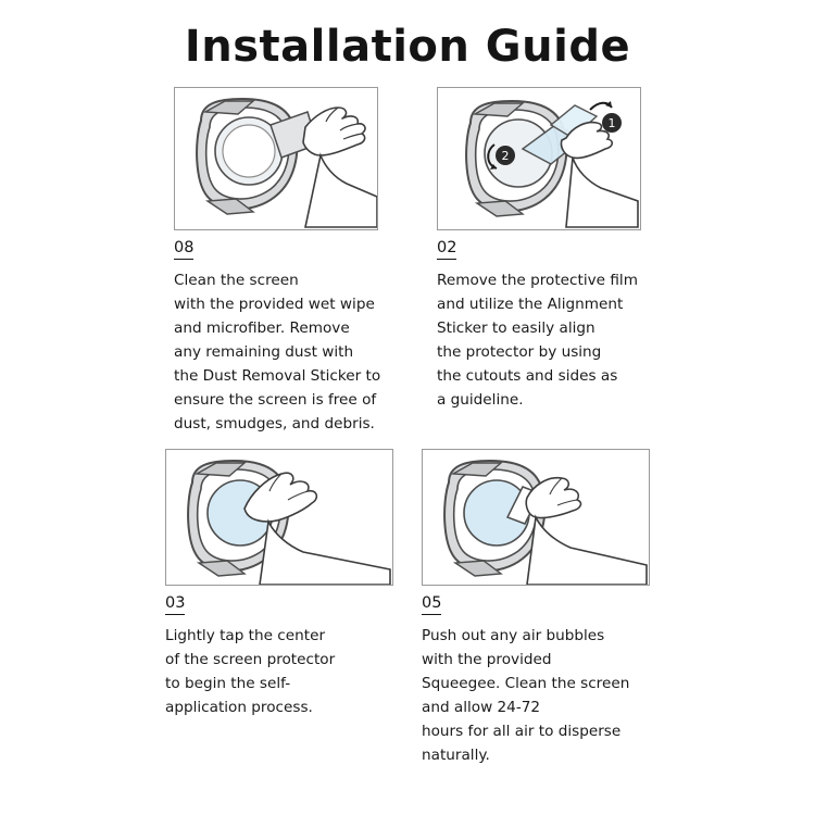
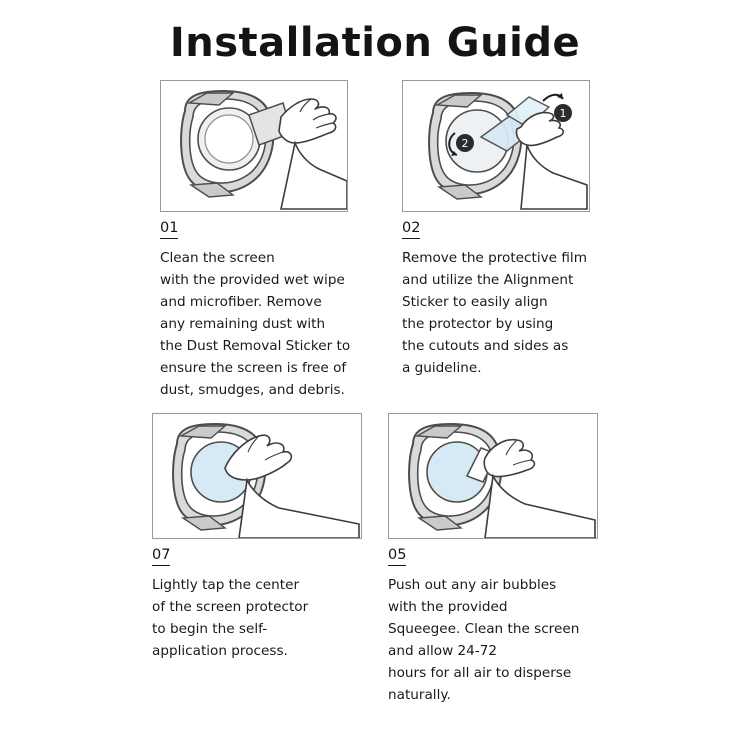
  Installation Guide
- 08
+ 01
  Clean the screen
  with the provided wet wipe
  and microfiber. Remove
  any remaining dust with
  the Dust Removal Sticker to
  ensure the screen is free of
  dust, smudges, and debris.
  1
  2
  02
  Remove the protective film
  and utilize the Alignment
  Sticker to easily align
  the protector by using
  the cutouts and sides as
  a guideline.
- 03
+ 07
  Lightly tap the center
  of the screen protector
  to begin the self-
  application process.
  05
  Push out any air bubbles
  with the provided
  Squeegee. Clean the screen
  and allow 24-72
  hours for all air to disperse
  naturally.
